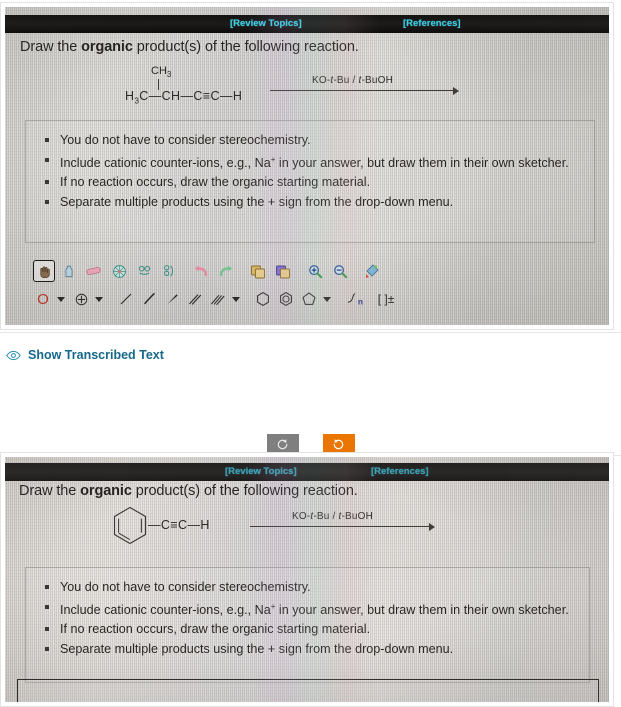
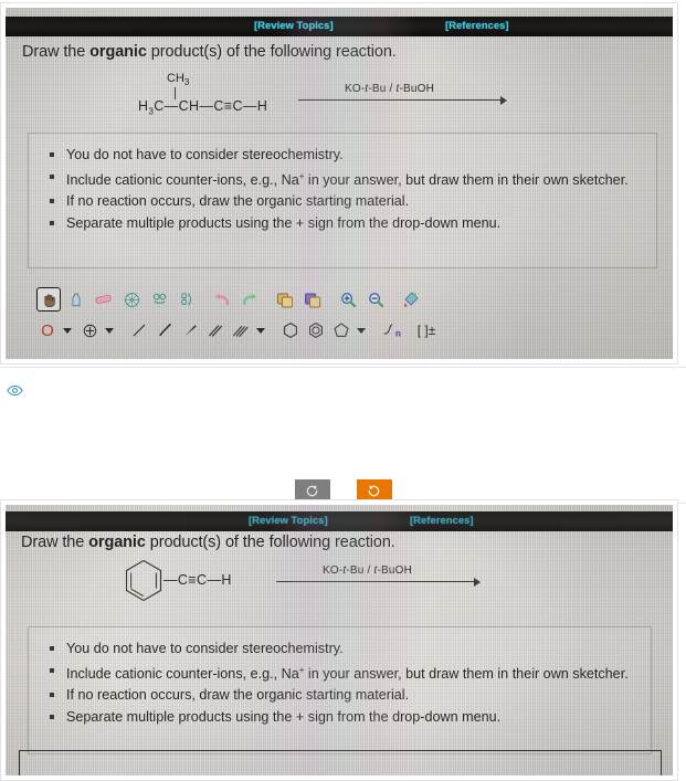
- Show Transcribed Text
